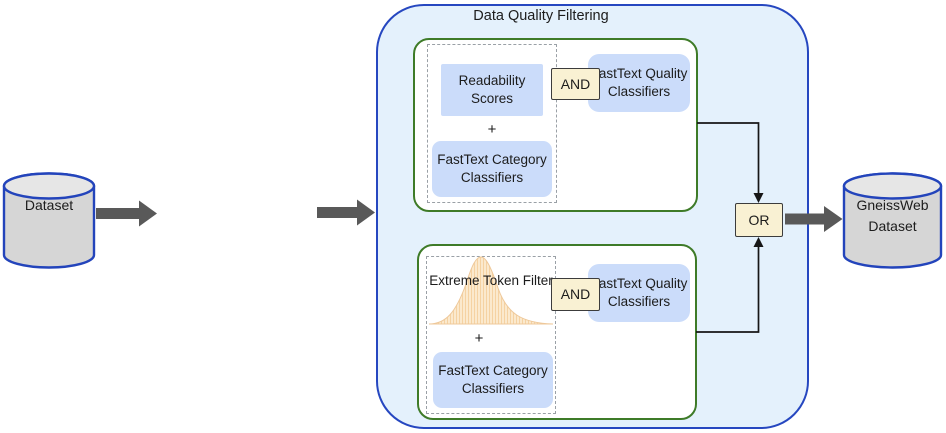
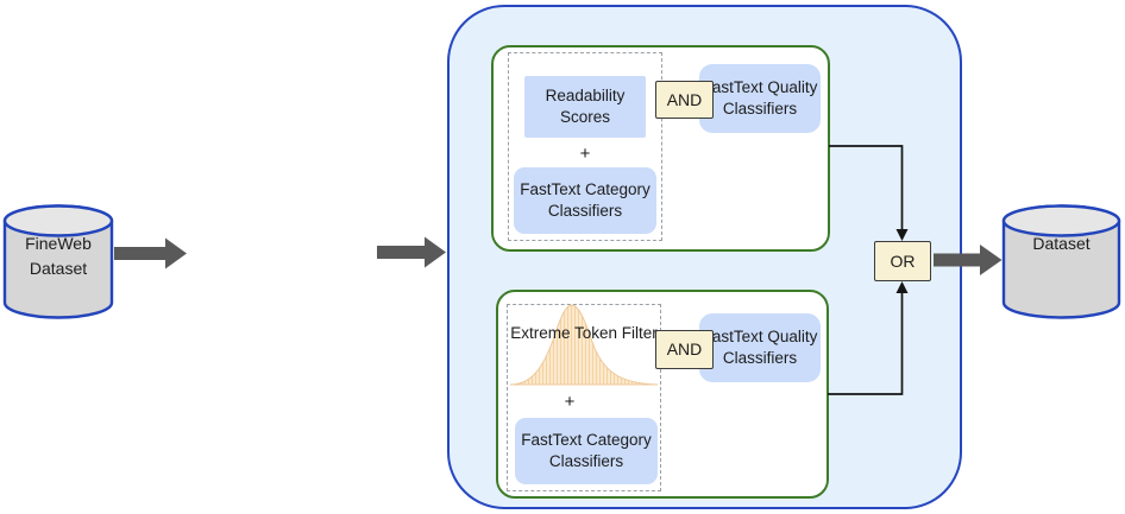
- Data Quality Filtering
  Readability Scores
  +
  FastText Category Classifiers
  astText Quality Classifiers
  AND
  Extreme Token Filte
  +
  FastText Category Classifiers
  astText Quality Classifiers
  AND
  OR
+ FineWeb
  Dataset
- GneissWeb
  Dataset
